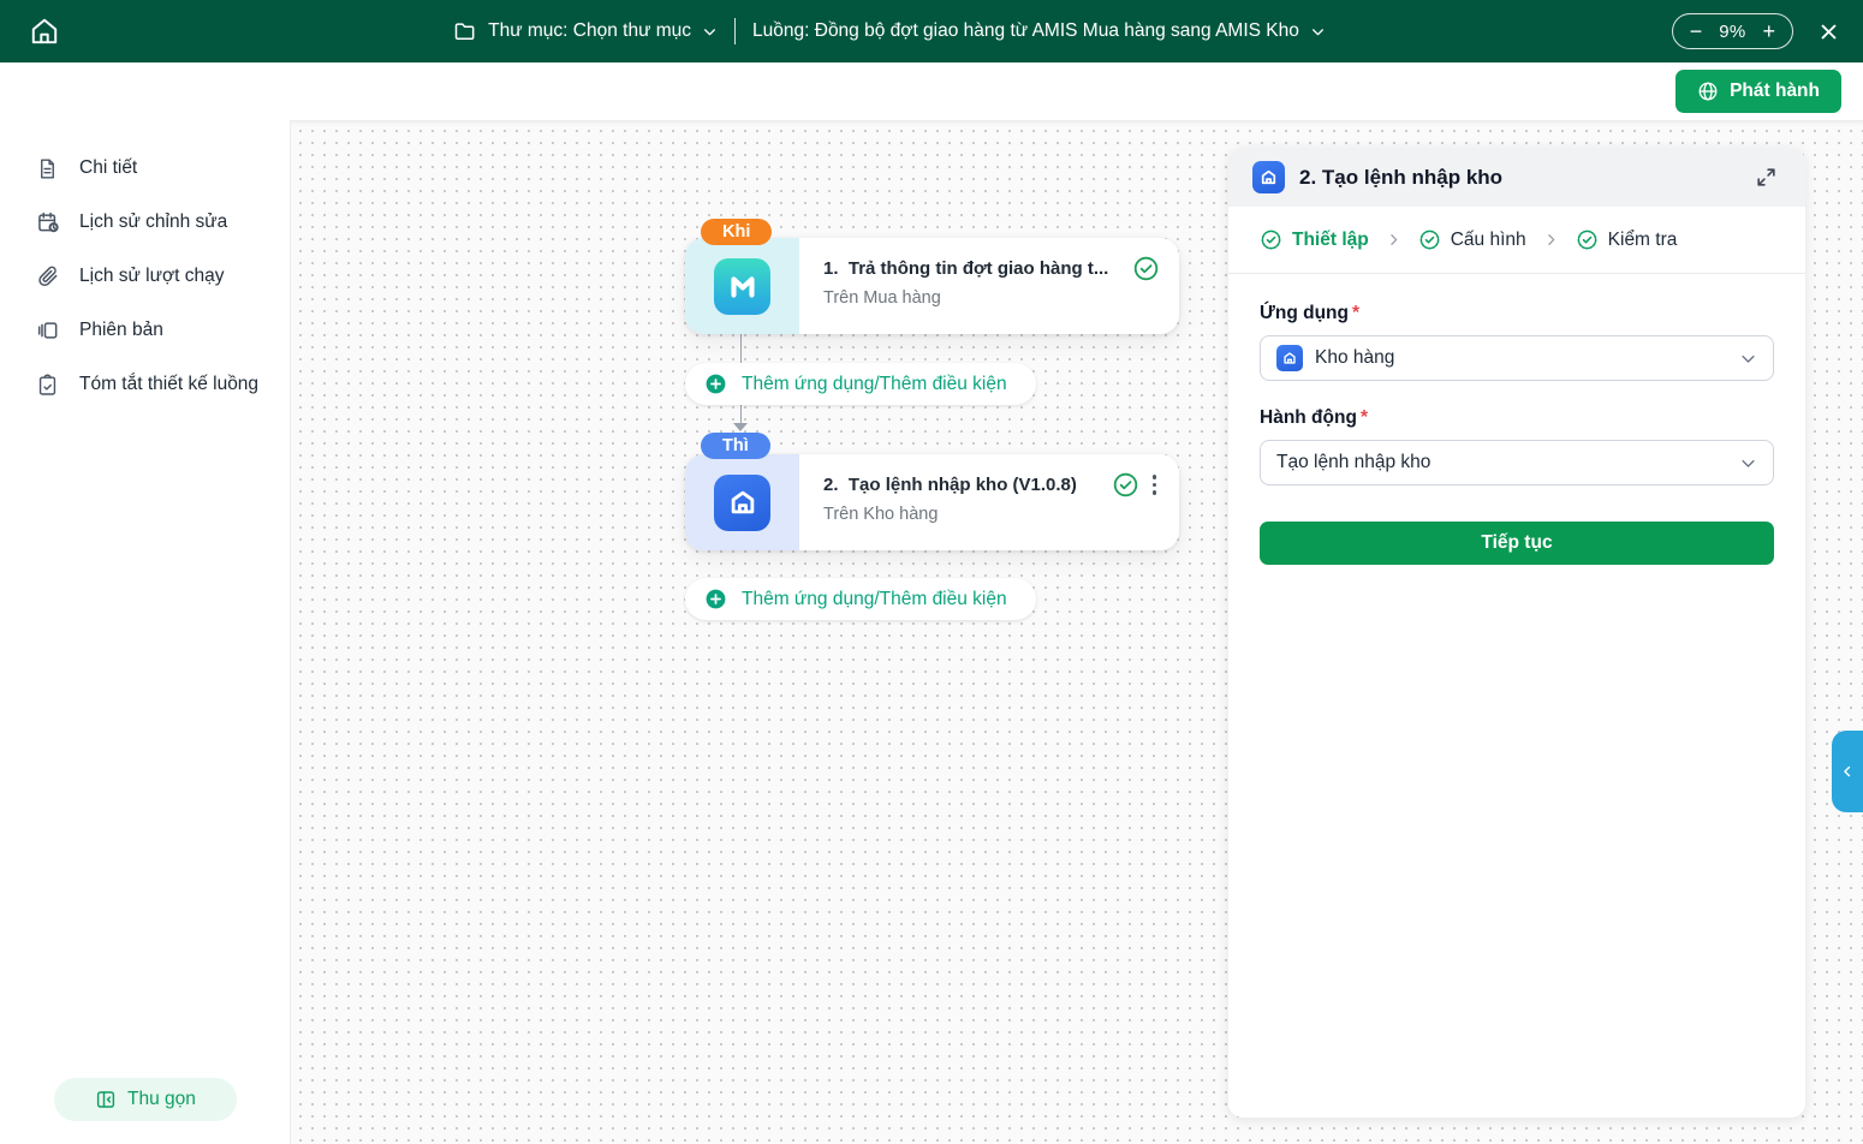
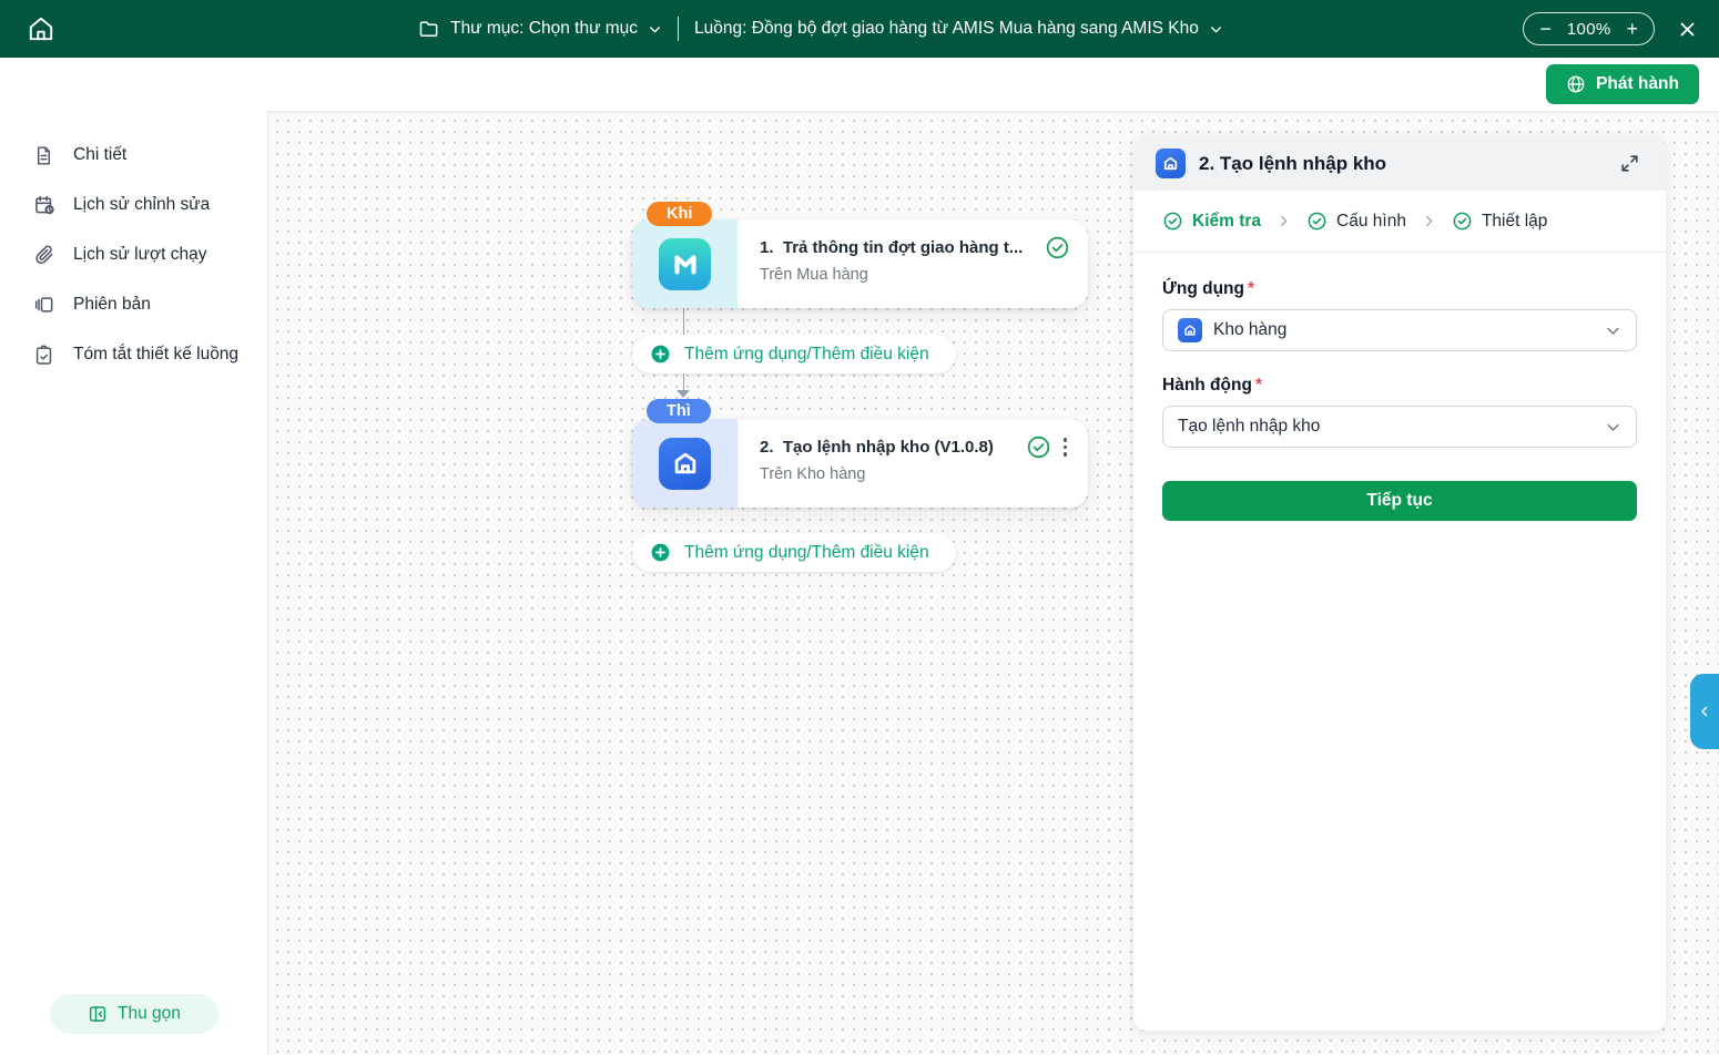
  Thư mục: Chọn thư mục
  Luồng: Đồng bộ đợt giao hàng từ AMIS Mua hàng sang AMIS Kho
  −
- 9%
+ 100%
  +
  Phát hành
  Chi tiết
  Lịch sử chỉnh sửa
  Lịch sử lượt chạy
  Phiên bản
  Tóm tắt thiết kế luồng
  Thu gọn
  Khi
  1. Trả thông tin đợt giao hàng t...
  Trên Mua hàng
  Thêm ứng dụng/Thêm điều kiện
  Thì
  2. Tạo lệnh nhập kho (V1.0.8)
  Trên Kho hàng
  Thêm ứng dụng/Thêm điều kiện
  2. Tạo lệnh nhập kho
- Thiết lập
+ Kiểm tra
  Cấu hình
- Kiểm tra
+ Thiết lập
  Ứng dụng *
  Kho hàng
  Hành động *
  Tạo lệnh nhập kho
  Tiếp tục
